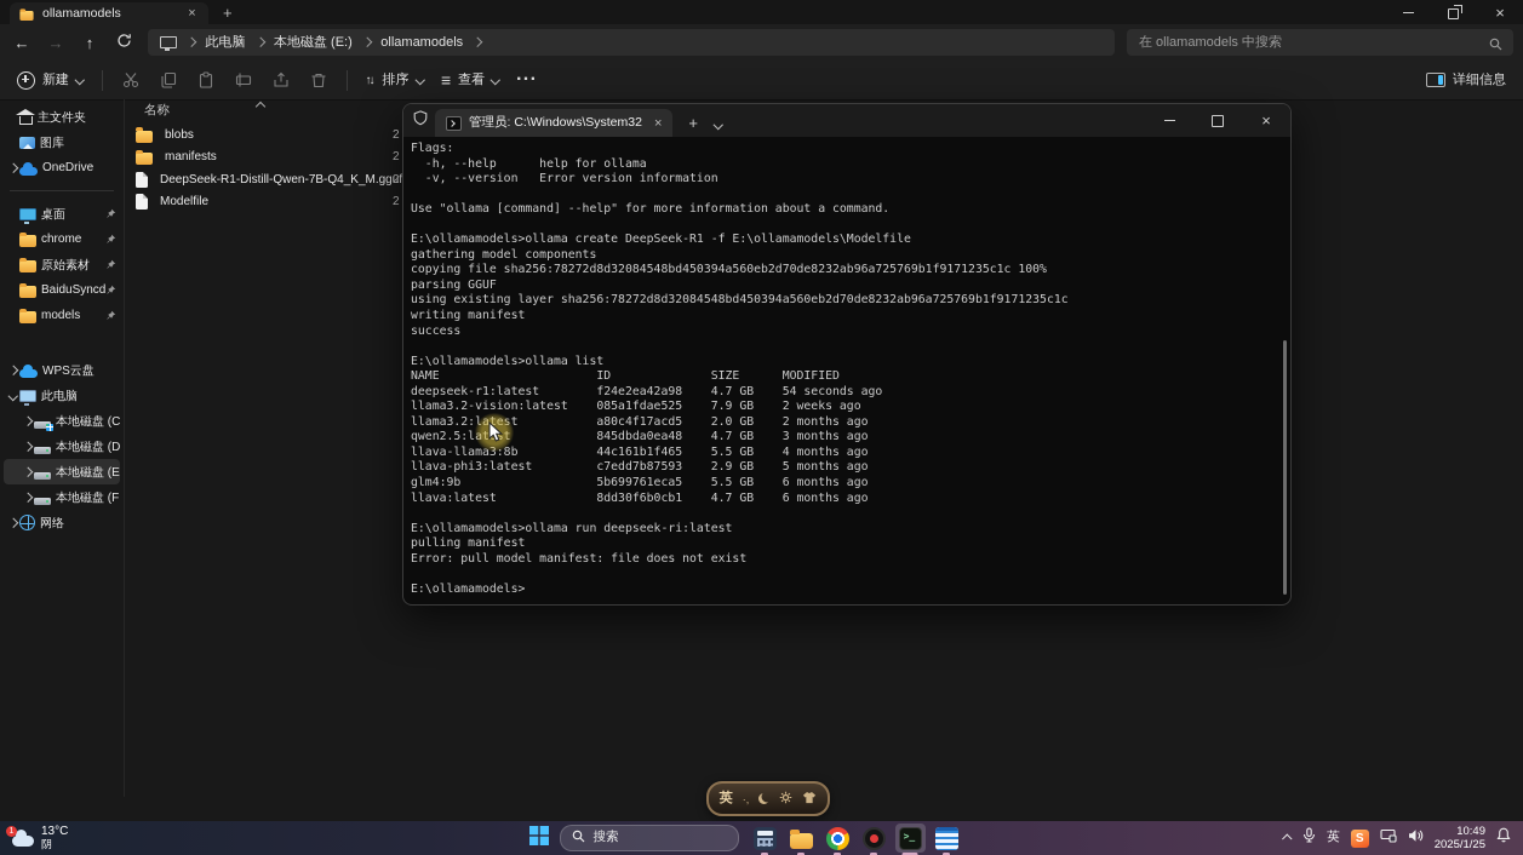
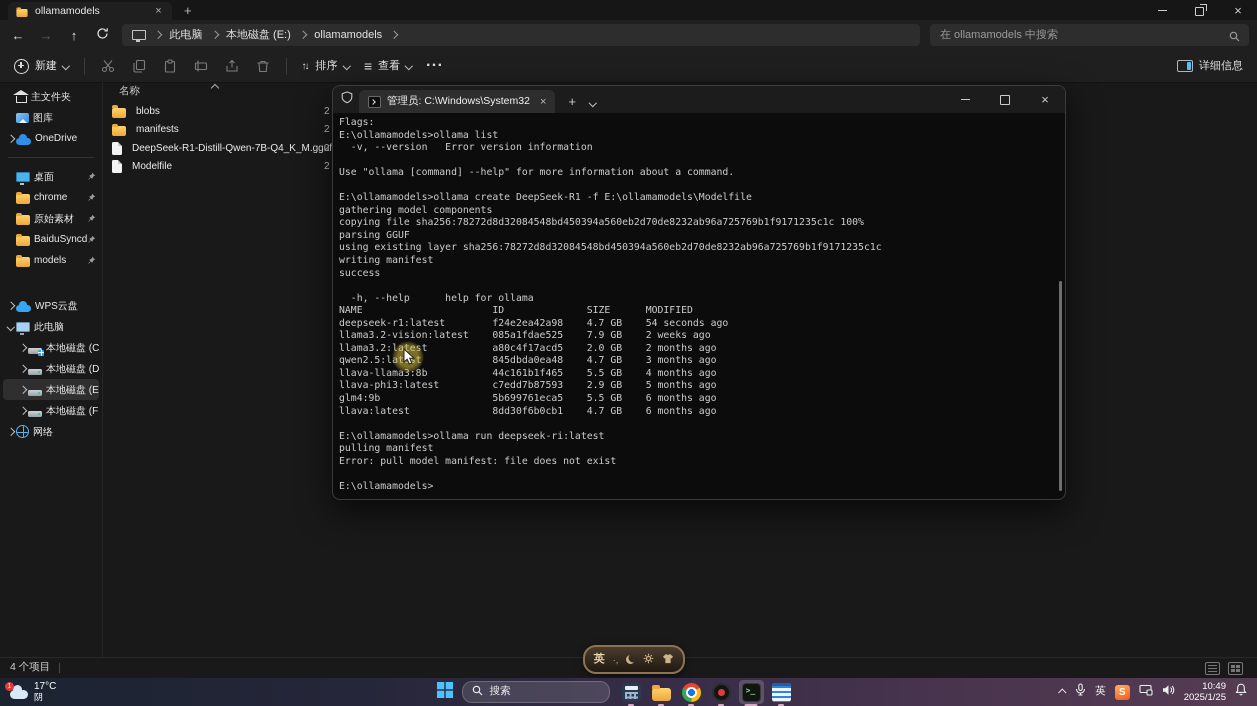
  ollamamodels
  此电脑
  本地磁盘 (E:)
  ollamamodels
  在 ollamamodels 中搜索
  新建
  排序
  查看
  详细信息
  主文件夹
  图库
  OneDrive
  桌面
  chrome
  原始素材
  BaiduSyncd
  models
  WPS云盘
  此电脑
  本地磁盘 (C
  本地磁盘 (D
  本地磁盘 (E
  本地磁盘 (F
  网络
  名称
  blobs
  2
  manifests
  2
  DeepSeek-R1-Distill-Qwen-7B-Q4_K_M.gguf
  2
  Modelfile
  2
+ 4 个项目
  管理员: C:\Windows\System32
  Flags:
- -h, --help help for ollama
+ E:\ollamamodels>ollama list
  -v, --version Error version information
  Use "ollama [command] --help" for more information about a command.
  E:\ollamamodels>ollama create DeepSeek-R1 -f E:\ollamamodels\Modelfile
  gathering model components
  copying file sha256:78272d8d32084548bd450394a560eb2d70de8232ab96a725769b1f9171235c1c 100%
  parsing GGUF
  using existing layer sha256:78272d8d32084548bd450394a560eb2d70de8232ab96a725769b1f9171235c1c
  writing manifest
  success
- E:\ollamamodels>ollama list
+ -h, --help help for ollama
  NAME ID SIZE MODIFIED
  deepseek-r1:latest f24e2ea42a98 4.7 GB 54 seconds ago
  llama3.2-vision:latest 085a1fdae525 7.9 GB 2 weeks ago
  llama3.2:t a80c4f17acd5 2.0 GB 2 months ago
  qwen2.5:l 845dbda0ea48 4.7 GB 3 months ago
  llava-llama3:8b 44c161b1f465 5.5 GB 4 months ago
  llava-phi3:latest c7edd7b87593 2.9 GB 5 months ago
  glm4:9b 5b699761eca5 5.5 GB 6 months ago
  llava:latest 8dd30f6b0cb1 4.7 GB 6 months ago
  E:\ollamamodels>ollama run deepseek-ri:latest
  pulling manifest
  Error: pull model manifest: file does not exist
  E:\ollamamodels>
  英
  ·,
- 13°C
+ 17°C
  阴
  搜索
  英
  S
  10:49
  2025/1/25
